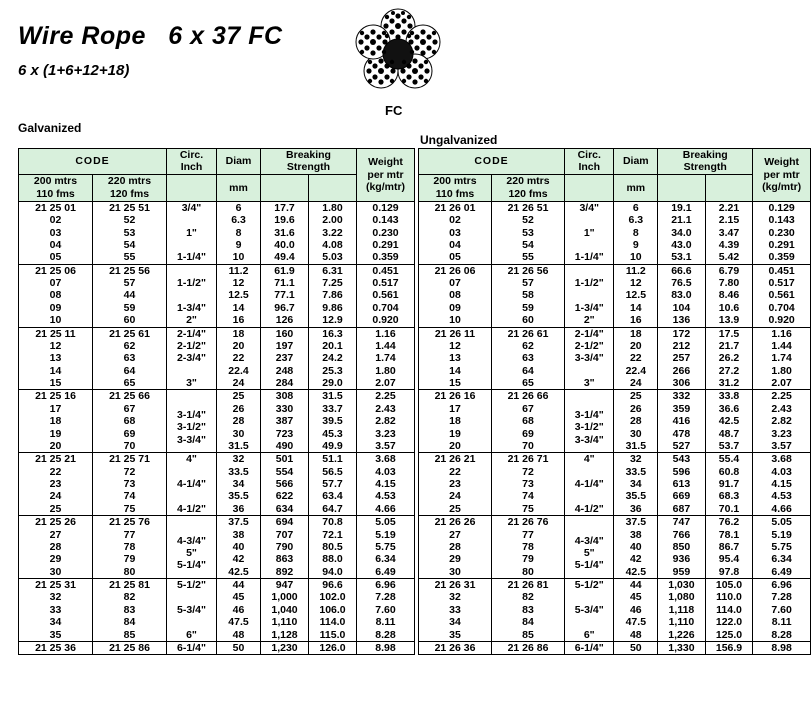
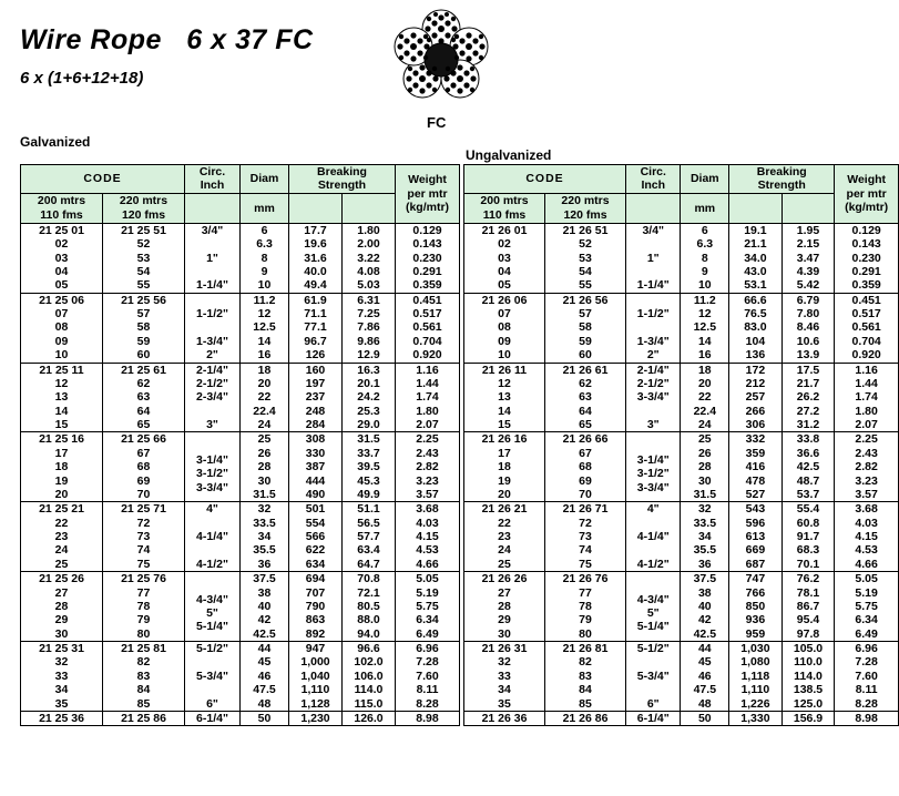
  Wire Rope 6 x 37 FC
  6 x (1+6+12+18)
  FC
  Galvanized
  Ungalvanized
  CODE	Circ. Inch	Diam	Breaking Strength	Weight per mtr (kg/mtr)
  200 mtrs 110 fms	220 mtrs 120 fms
  	mm
  21 25 01 02 03 04 05	21 25 51 52 53 54 55	3/4" 1" 1-1/4"	6 6.3 8 9 10	17.7 19.6 31.6 40.0 49.4	1.80 2.00 3.22 4.08 5.03	0.129 0.143 0.230 0.291 0.359
- 21 25 06 07 08 09 10	21 25 56 57 44 59 60	1-1/2" 1-3/4" 2"	11.2 12 12.5 14 16	61.9 71.1 77.1 96.7 126	6.31 7.25 7.86 9.86 12.9	0.451 0.517 0.561 0.704 0.920
+ 21 25 06 07 08 09 10	21 25 56 57 58 59 60	1-1/2" 1-3/4" 2"	11.2 12 12.5 14 16	61.9 71.1 77.1 96.7 126	6.31 7.25 7.86 9.86 12.9	0.451 0.517 0.561 0.704 0.920
  21 25 11 12 13 14 15	21 25 61 62 63 64 65	2-1/4" 2-1/2" 2-3/4" 3"	18 20 22 22.4 24	160 197 237 248 284	16.3 20.1 24.2 25.3 29.0	1.16 1.44 1.74 1.80 2.07
- 21 25 16 17 18 19 20	21 25 66 67 68 69 70	3-1/4" 3-1/2" 3-3/4"	25 26 28 30 31.5	308 330 387 723 490	31.5 33.7 39.5 45.3 49.9	2.25 2.43 2.82 3.23 3.57
+ 21 25 16 17 18 19 20	21 25 66 67 68 69 70	3-1/4" 3-1/2" 3-3/4"	25 26 28 30 31.5	308 330 387 444 490	31.5 33.7 39.5 45.3 49.9	2.25 2.43 2.82 3.23 3.57
  21 25 21 22 23 24 25	21 25 71 72 73 74 75	4" 4-1/4" 4-1/2"	32 33.5 34 35.5 36	501 554 566 622 634	51.1 56.5 57.7 63.4 64.7	3.68 4.03 4.15 4.53 4.66
  21 25 26 27 28 29 30	21 25 76 77 78 79 80	4-3/4" 5" 5-1/4"	37.5 38 40 42 42.5	694 707 790 863 892	70.8 72.1 80.5 88.0 94.0	5.05 5.19 5.75 6.34 6.49
  21 25 31 32 33 34 35	21 25 81 82 83 84 85	5-1/2" 5-3/4" 6"	44 45 46 47.5 48	947 1,000 1,040 1,110 1,128	96.6 102.0 106.0 114.0 115.0	6.96 7.28 7.60 8.11 8.28
  21 25 36	21 25 86	6-1/4"	50	1,230	126.0	8.98
  CODE	Circ. Inch	Diam	Breaking Strength	Weight per mtr (kg/mtr)
  200 mtrs 110 fms	220 mtrs 120 fms
  	mm
- 21 26 01 02 03 04 05	21 26 51 52 53 54 55	3/4" 1" 1-1/4"	6 6.3 8 9 10	19.1 21.1 34.0 43.0 53.1	2.21 2.15 3.47 4.39 5.42	0.129 0.143 0.230 0.291 0.359
+ 21 26 01 02 03 04 05	21 26 51 52 53 54 55	3/4" 1" 1-1/4"	6 6.3 8 9 10	19.1 21.1 34.0 43.0 53.1	1.95 2.15 3.47 4.39 5.42	0.129 0.143 0.230 0.291 0.359
  21 26 06 07 08 09 10	21 26 56 57 58 59 60	1-1/2" 1-3/4" 2"	11.2 12 12.5 14 16	66.6 76.5 83.0 104 136	6.79 7.80 8.46 10.6 13.9	0.451 0.517 0.561 0.704 0.920
  21 26 11 12 13 14 15	21 26 61 62 63 64 65	2-1/4" 2-1/2" 3-3/4" 3"	18 20 22 22.4 24	172 212 257 266 306	17.5 21.7 26.2 27.2 31.2	1.16 1.44 1.74 1.80 2.07
  21 26 16 17 18 19 20	21 26 66 67 68 69 70	3-1/4" 3-1/2" 3-3/4"	25 26 28 30 31.5	332 359 416 478 527	33.8 36.6 42.5 48.7 53.7	2.25 2.43 2.82 3.23 3.57
  21 26 21 22 23 24 25	21 26 71 72 73 74 75	4" 4-1/4" 4-1/2"	32 33.5 34 35.5 36	543 596 613 669 687	55.4 60.8 91.7 68.3 70.1	3.68 4.03 4.15 4.53 4.66
  21 26 26 27 28 29 30	21 26 76 77 78 79 80	4-3/4" 5" 5-1/4"	37.5 38 40 42 42.5	747 766 850 936 959	76.2 78.1 86.7 95.4 97.8	5.05 5.19 5.75 6.34 6.49
- 21 26 31 32 33 34 35	21 26 81 82 83 84 85	5-1/2" 5-3/4" 6"	44 45 46 47.5 48	1,030 1,080 1,118 1,110 1,226	105.0 110.0 114.0 122.0 125.0	6.96 7.28 7.60 8.11 8.28
+ 21 26 31 32 33 34 35	21 26 81 82 83 84 85	5-1/2" 5-3/4" 6"	44 45 46 47.5 48	1,030 1,080 1,118 1,110 1,226	105.0 110.0 114.0 138.5 125.0	6.96 7.28 7.60 8.11 8.28
  21 26 36	21 26 86	6-1/4"	50	1,330	156.9	8.98
